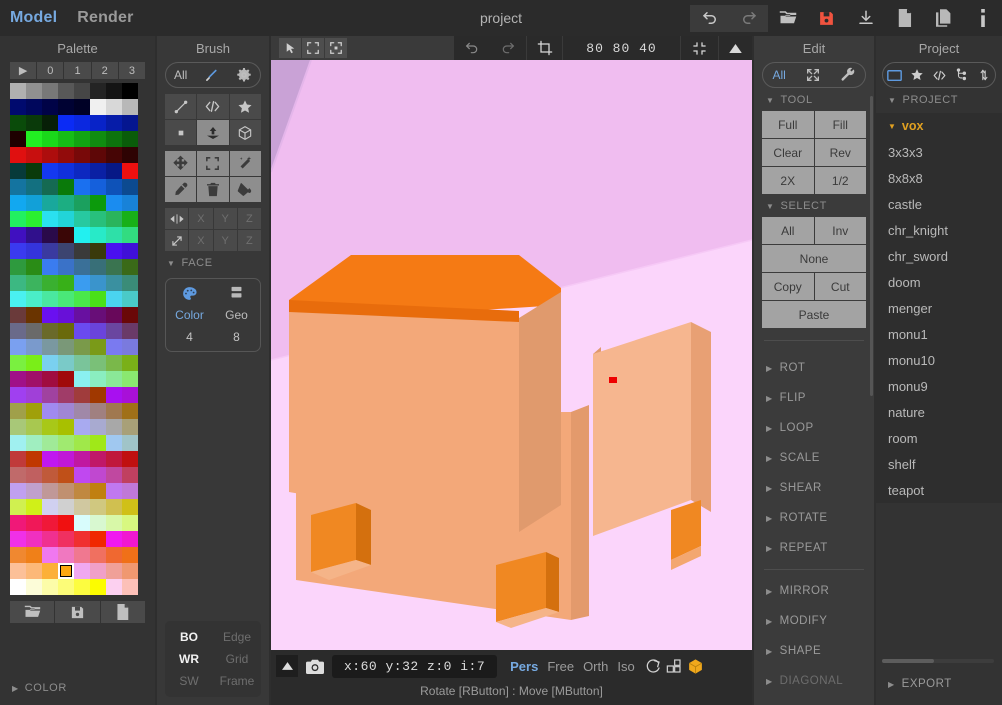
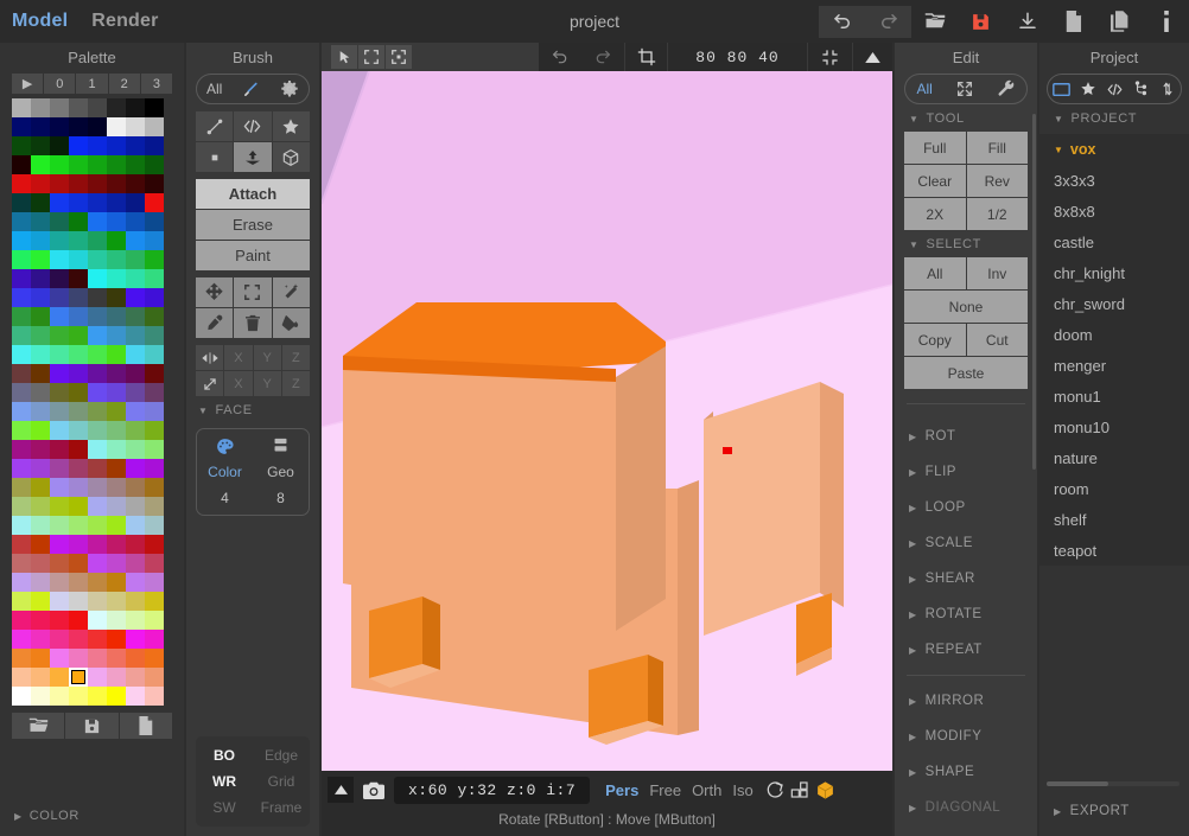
  Model
  Render
  project
  Palette
  ▶
  0
  1
  2
  3
  ▶
  COLOR
  Brush
  All
+ Attach
+ Erase
+ Paint
  X
  Y
  Z
  X
  Y
  Z
  ▼
  FACE
  Color
  4
  Geo
  8
  BO
  Edge
  WR
  Grid
  SW
  Frame
  80 80 40
  x:60 y:32 z:0 i:7
  Pers
  Free
  Orth
  Iso
  Rotate [RButton] : Move [MButton]
  Edit
  All
  ▼
  TOOL
  Full
  Fill
  Clear
  Rev
  2X
  1/2
  ▼
  SELECT
  All
  Inv
  None
  Copy
  Cut
  Paste
  ▶
  ROT
  ▶
  FLIP
  ▶
  LOOP
  ▶
  SCALE
  ▶
  SHEAR
  ▶
  ROTATE
  ▶
  REPEAT
  ▶
  MIRROR
  ▶
  MODIFY
  ▶
  SHAPE
  ▶
  DIAGONAL
  Project
  ▼
  PROJECT
  ▼
  vox
  3x3x3
  8x8x8
  castle
  chr_knight
  chr_sword
  doom
  menger
  monu1
  monu10
- monu9
  nature
  room
  shelf
  teapot
  ▶
  EXPORT
